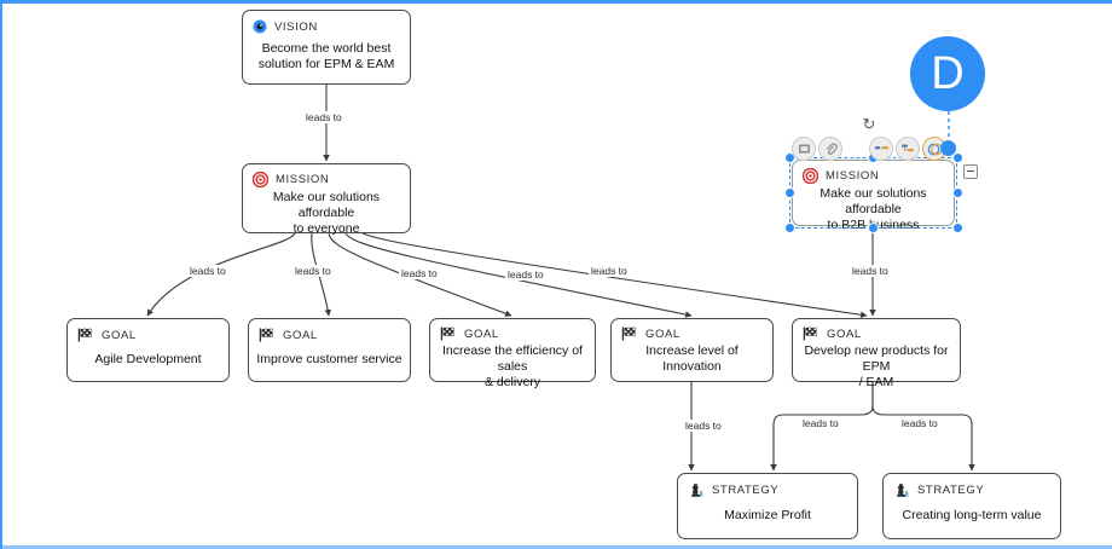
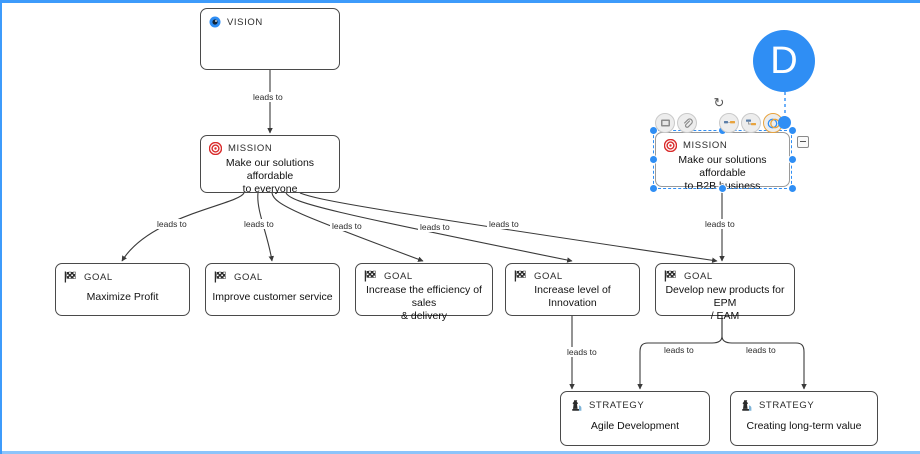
  leads to
  leads to
  leads to
  leads to
  leads to
  leads to
  leads to
  leads to
  leads to
  leads to
  VISION
- Become the world best
- solution for EPM & EAM
  MISSION
  Make our solutions affordable
  to everyone
  MISSION
  Make our solutions affordable
  to B2Business
  ↻
  D
  GOAL
- Agile Development
+ Maximize Profit
  GOAL
  Improve customer service
  GOAL
  Increase the efficiency of sales
  & delivery
  GOAL
  Increase level of Innovation
  GOAL
  Develop new products for EPM
  / EAM
  STRATEGY
- Maximize Profit
+ Agile Development
  STRATEGY
  Creating long-term value
